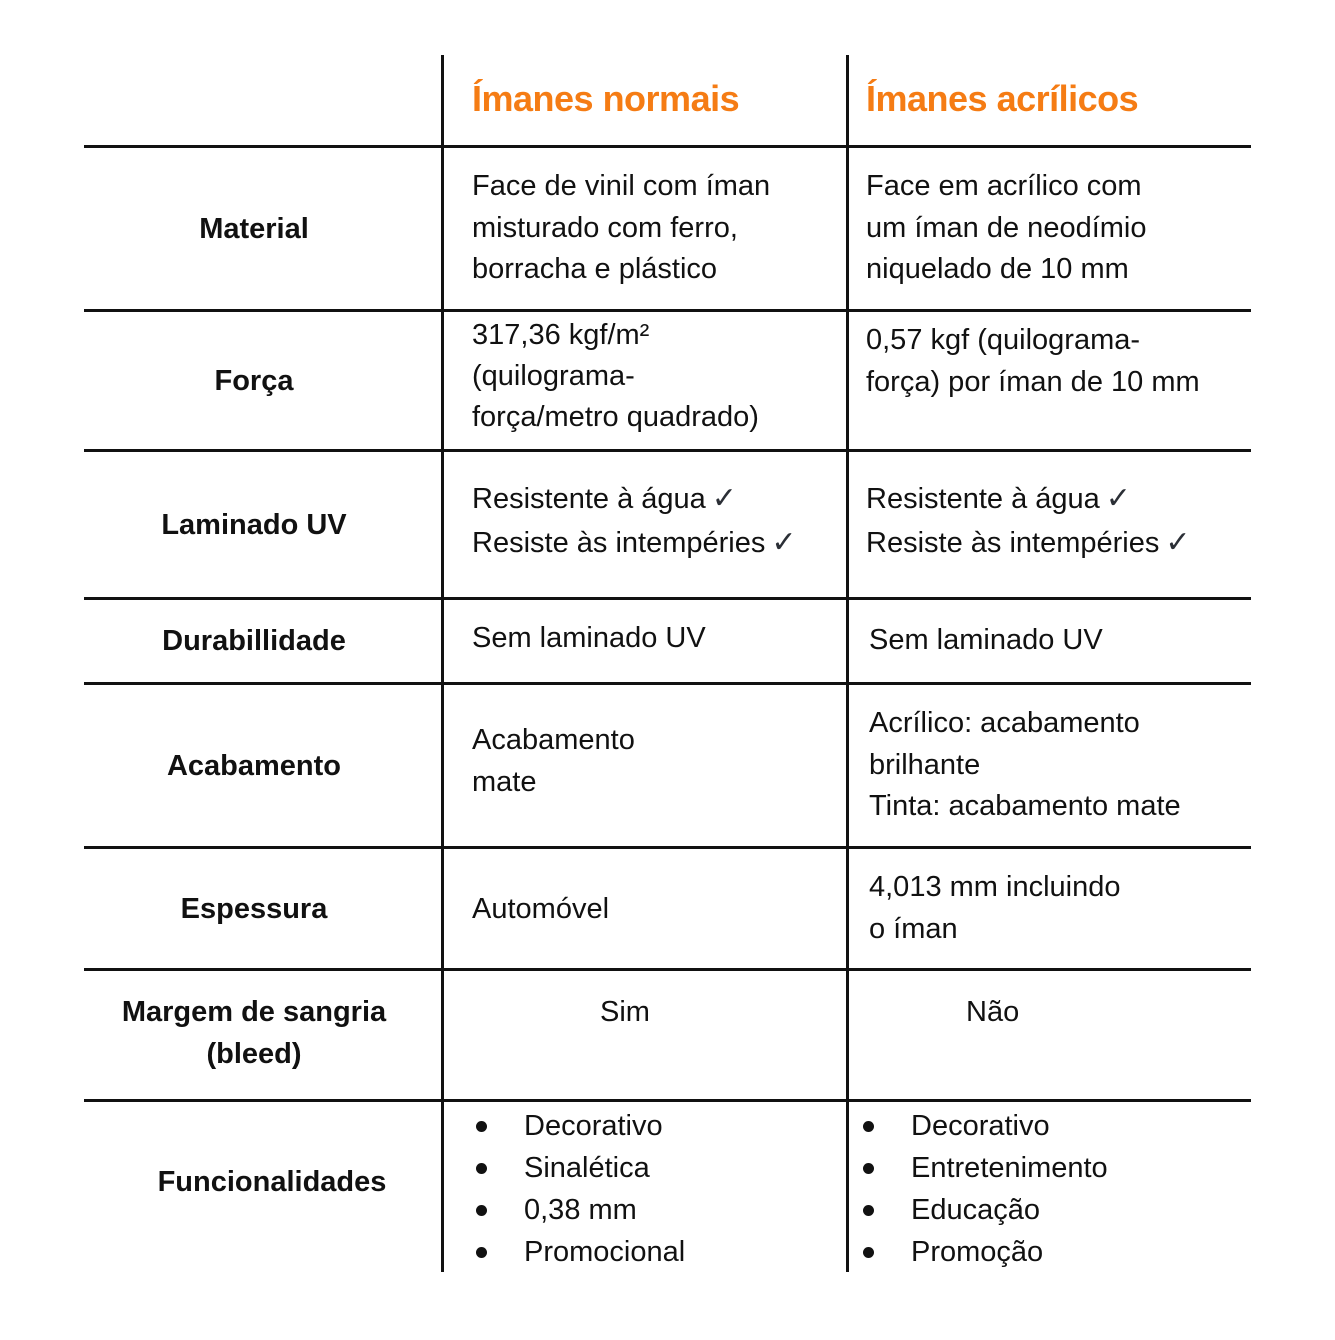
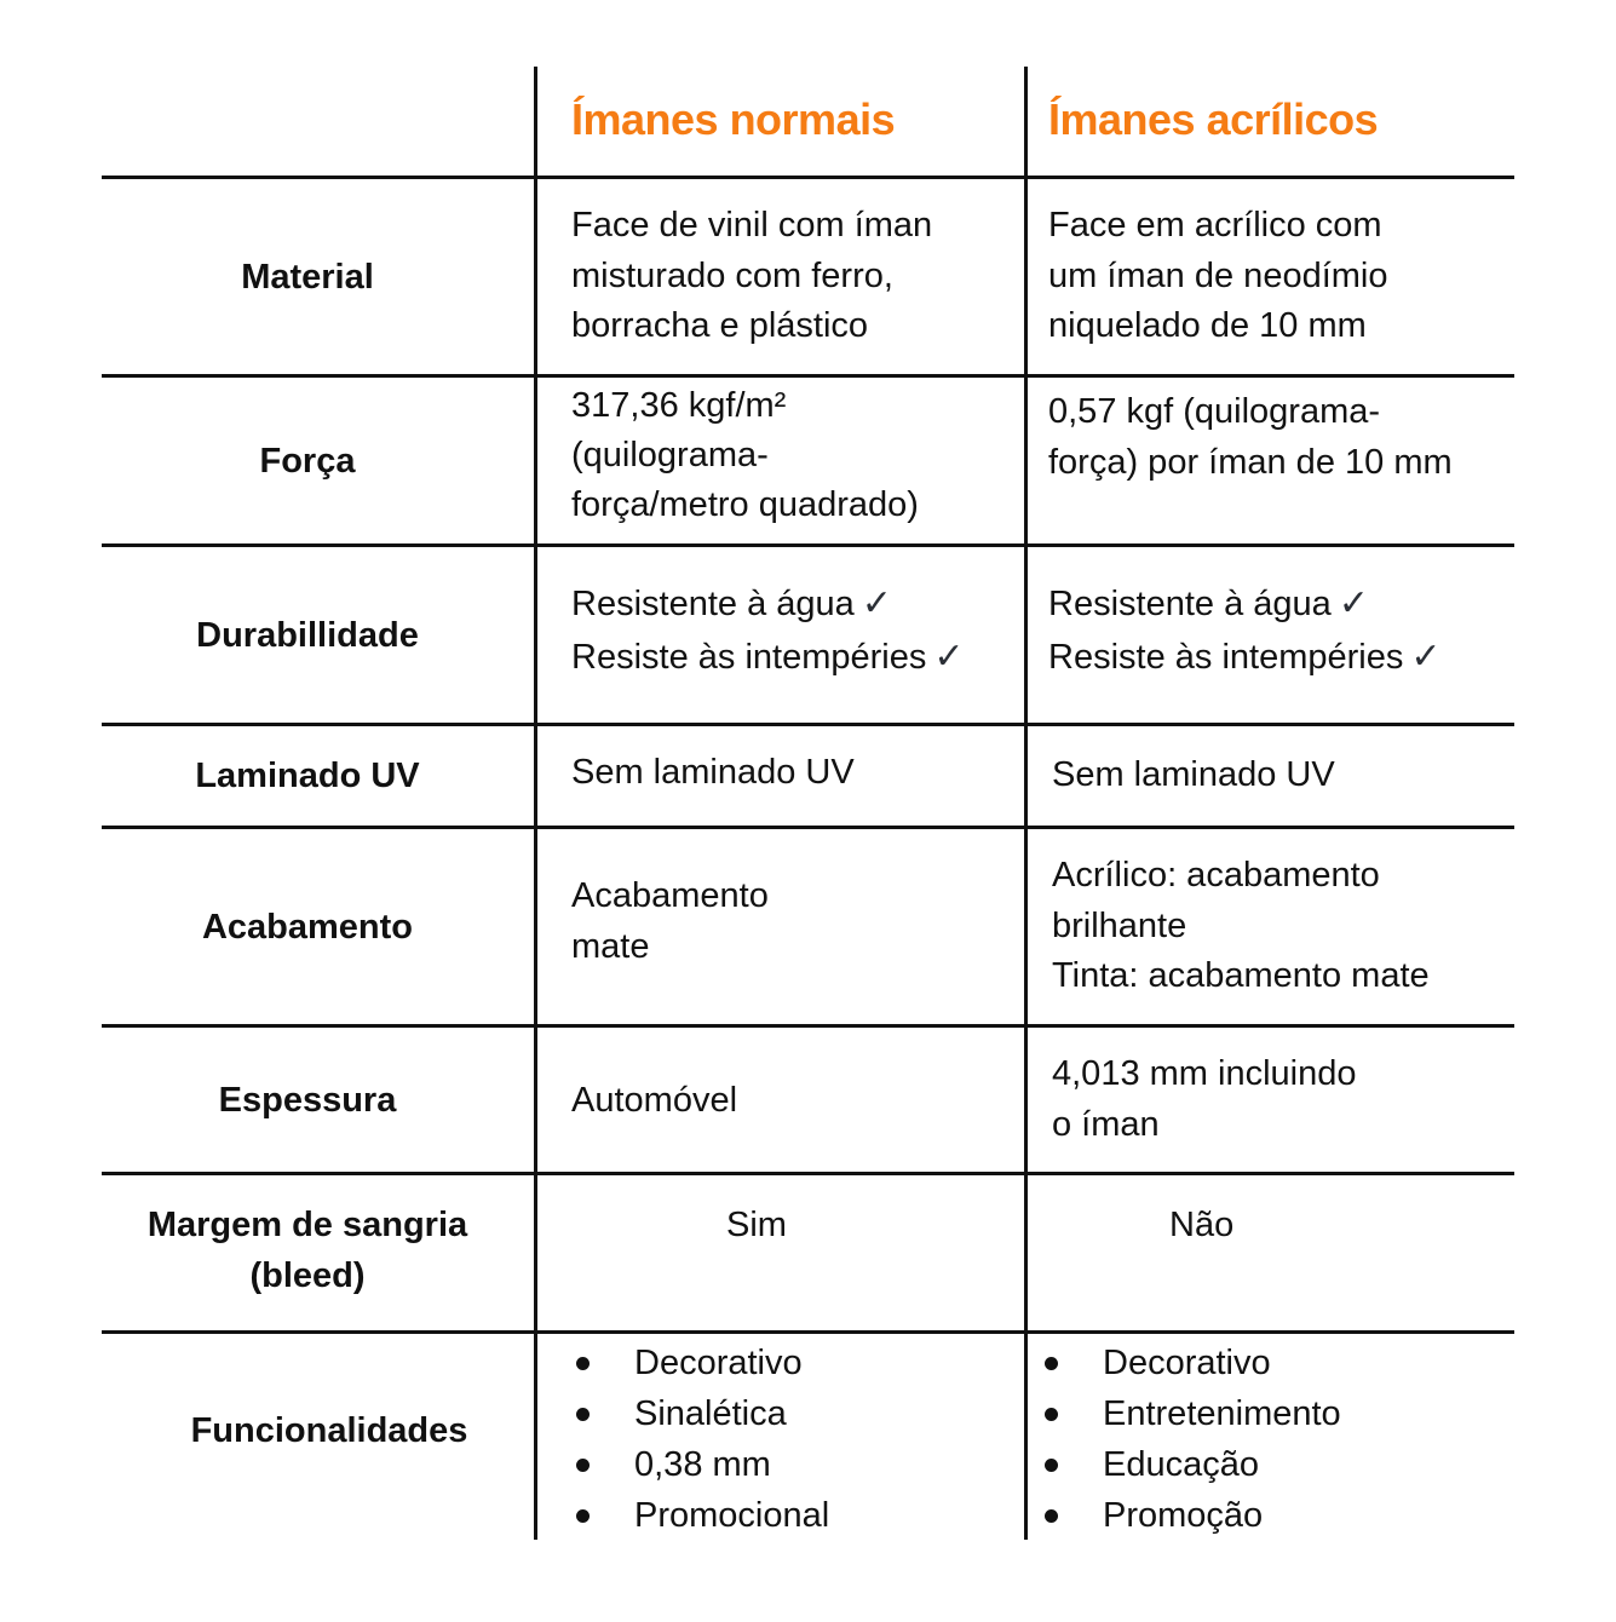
  Ímanes normais
  Ímanes acrílicos
  Material
  Face de vinil com íman
  misturado com ferro,
  borracha e plástico
  Face em acrílico com
  um íman de neodímio
  niquelado de 10 mm
  Força
  317,36 kgf/m²
  (quilograma-
  força/metro quadrado)
  0,57 kgf (quilograma-
  força) por íman de 10 mm
- Laminado UV
+ Durabillidade
  Resistente à água ✓
  Resiste às intempéries ✓
  Resistente à água ✓
  Resiste às intempéries ✓
- Durabillidade
+ Laminado UV
  Sem laminado UV
  Sem laminado UV
  Acabamento
  Acabamento
  mate
  Acrílico: acabamento
  brilhante
  Tinta: acabamento mate
  Espessura
  Automóvel
  4,013 mm incluindo
  o íman
  Margem de sangria
  (bleed)
  Sim
  Não
  Funcionalidades
  Decorativo
  Sinalética
  0,38 mm
  Promocional
  Decorativo
  Entretenimento
  Educação
  Promoção
